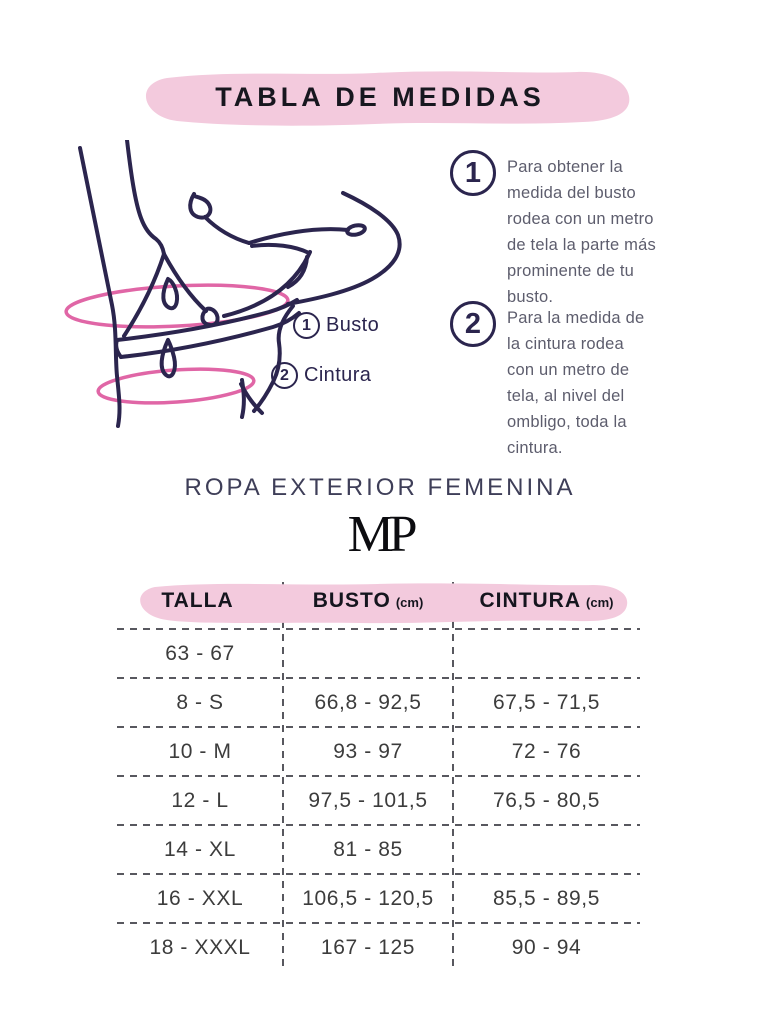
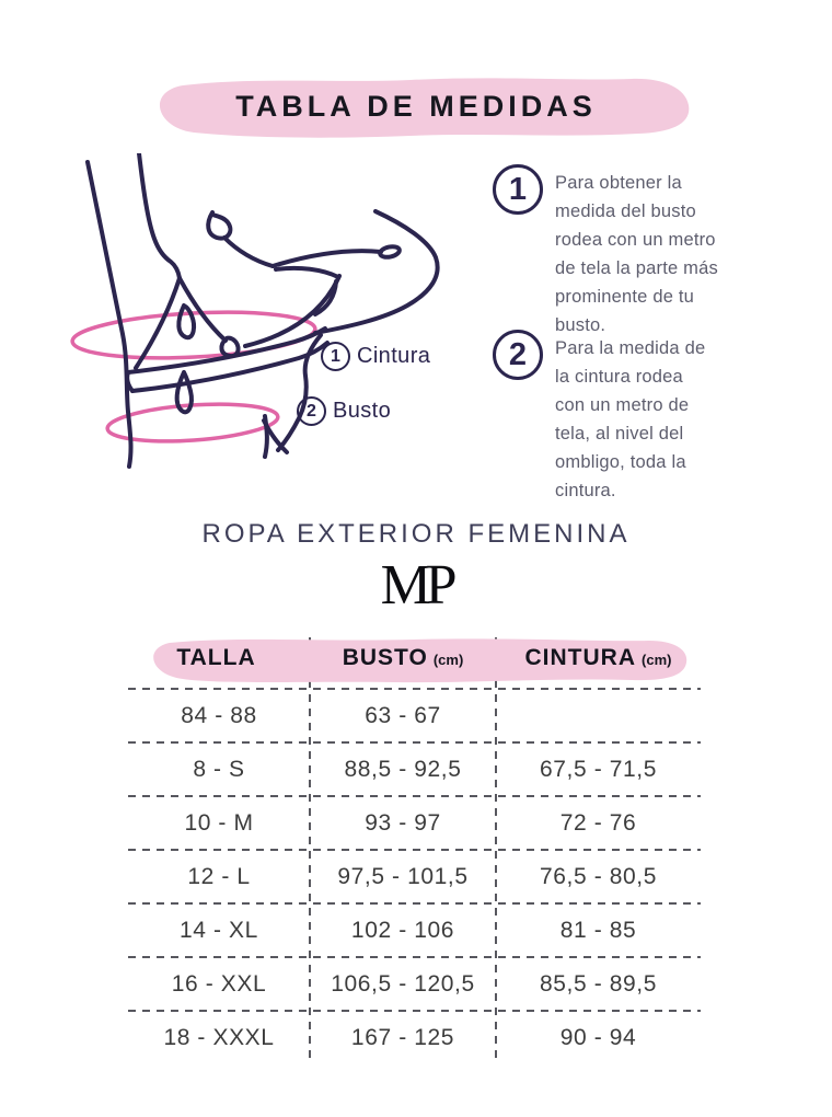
  TABLA DE MEDIDAS
  1
- Busto
+ Cintura
  2
- Cintura
+ Busto
  1
  Para obtener la
  medida del busto
  rodea con un metro
  de tela la parte más
  prominente de tu
  busto.
  2
  Para la medida de
  la cintura rodea
  con un metro de
  tela, al nivel del
  ombligo, toda la
  cintura.
  ROPA EXTERIOR FEMENINA
  MP
  TALLA
  BUSTO
  (cm)
  CINTURA
  (cm)
+ 84 - 88
  63 - 67
  8 - S
- 66,8 - 92,5
+ 88,5 - 92,5
  67,5 - 71,5
  10 - M
  93 - 97
  72 - 76
  12 - L
  97,5 - 101,5
  76,5 - 80,5
  14 - XL
+ 102 - 106
  81 - 85
  16 - XXL
  106,5 - 120,5
  85,5 - 89,5
  18 - XXXL
  167 - 125
  90 - 94
